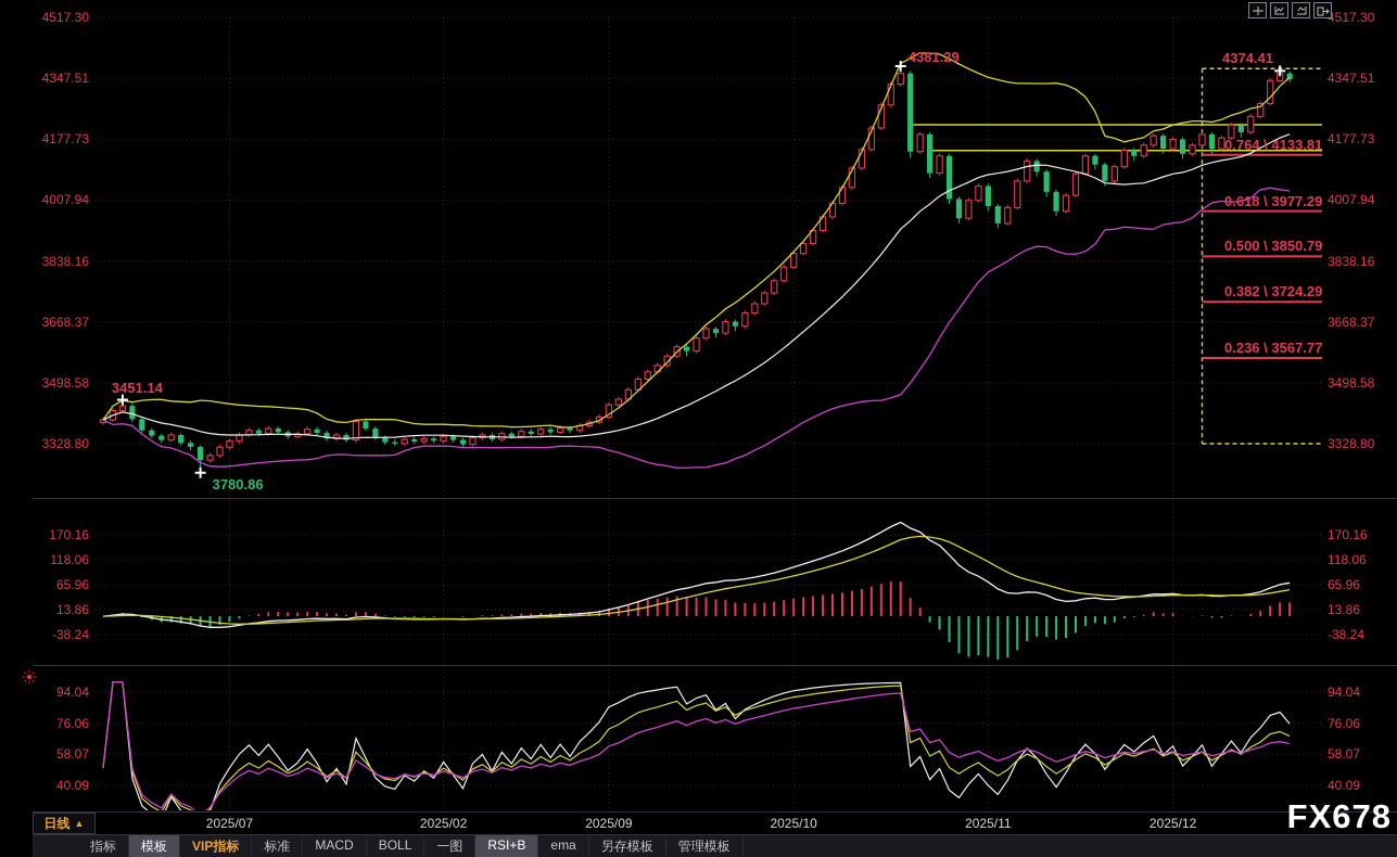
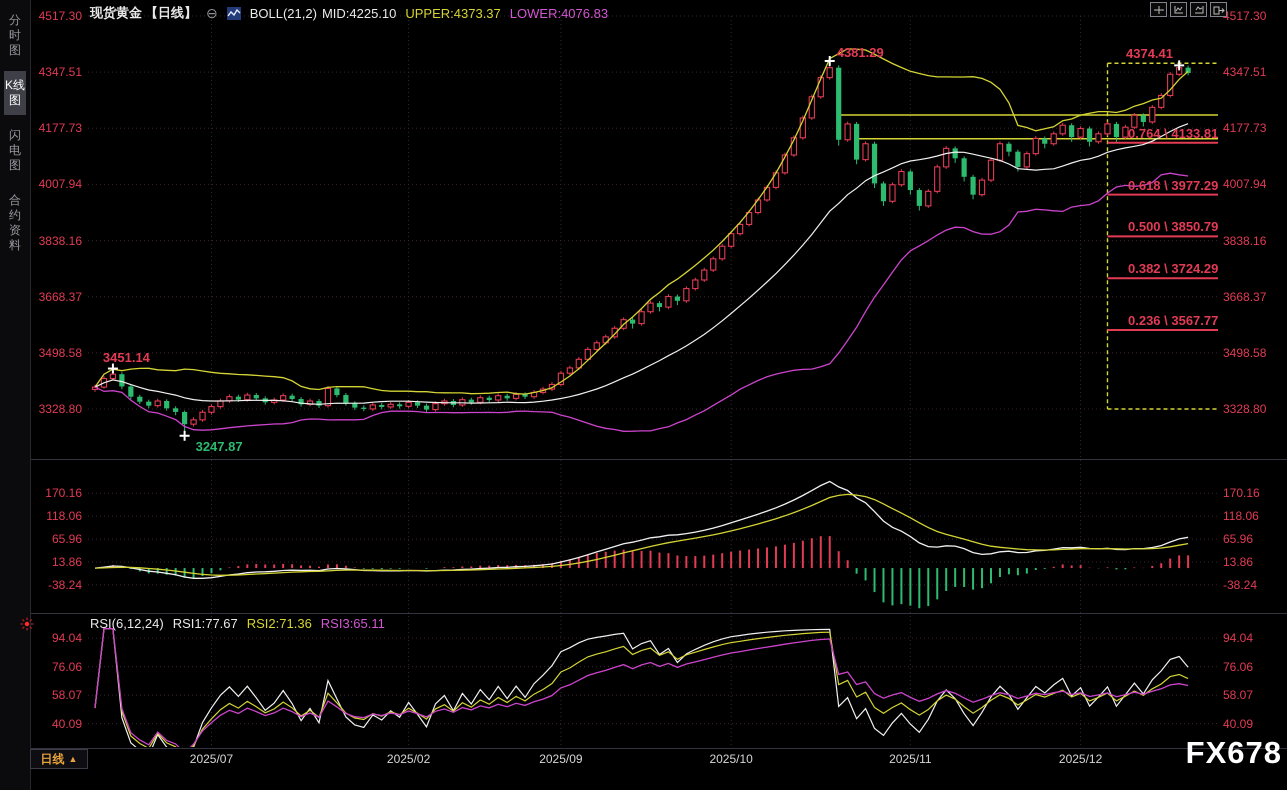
+ 分时图
+ K线图
+ 闪电图
+ 合约资料
+ 现货黄金
+ 【日线】
+ ⊖
+ BOLL(21,2)
+ MID:4225.10
+ UPPER:4373.37
+ LOWER:4076.83
+ RSI(6,12,24)
+ RSI1:77.67
+ RSI2:71.36
+ RSI3:65.11
  4517.30
  517.30
  4347.51
  4347.51
  4177.73
  4177.73
  4007.94
  4007.94
  3838.16
  3838.16
  3668.37
  3668.37
  3498.58
  3498.58
  3328.80
  3328.80
  170.16
  170.16
  118.06
  118.06
  65.96
  65.96
  13.86
  13.86
  -38.24
  -38.24
  94.04
  94.04
  76.06
  76.06
  58.07
  58.07
  40.09
  40.09
  3451.14
- 3780.86
+ 3247.87
  4381.29
  4374.41
  0.764 \ 4133.81
  0.618 \ 3977.29
  0.500 \ 3850.79
  0.382 \ 3724.29
  0.236 \ 3567.77
  日线
  ▲
  2025/07
  2025/02
  2025/09
  2025/10
  2025/11
  2025/12
  FX678
- 指标
- 模板
- VIP指标
- 标准
- MACD
- BOLL
- 一图
- RSI+B
- ema
- 另存模板
- 管理模板
